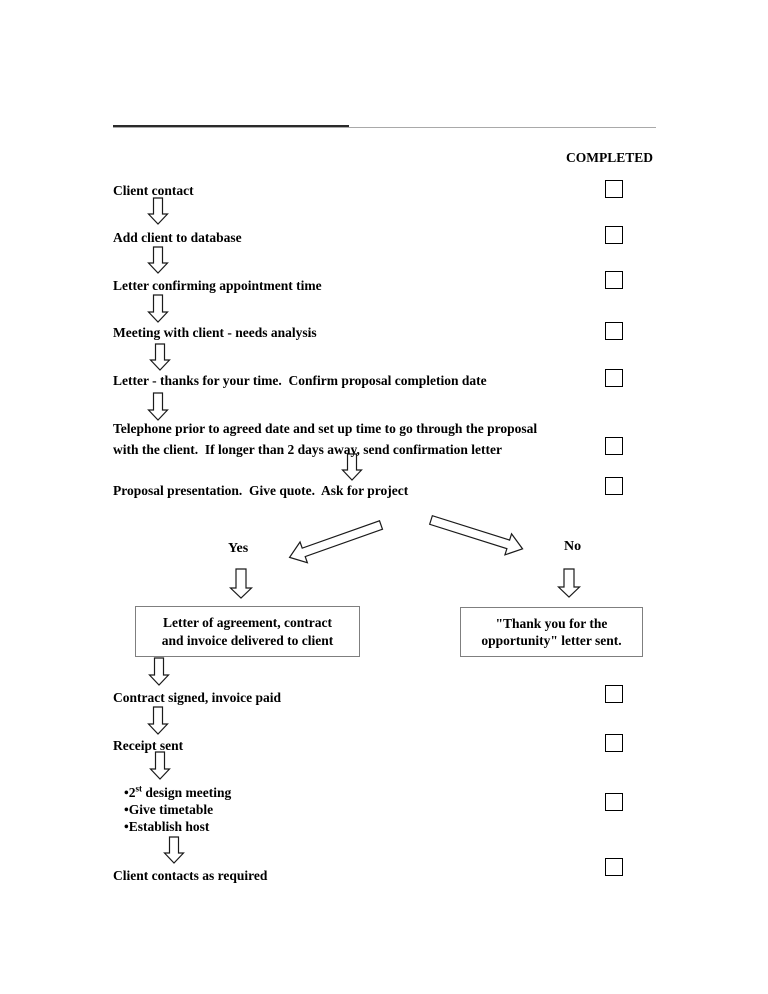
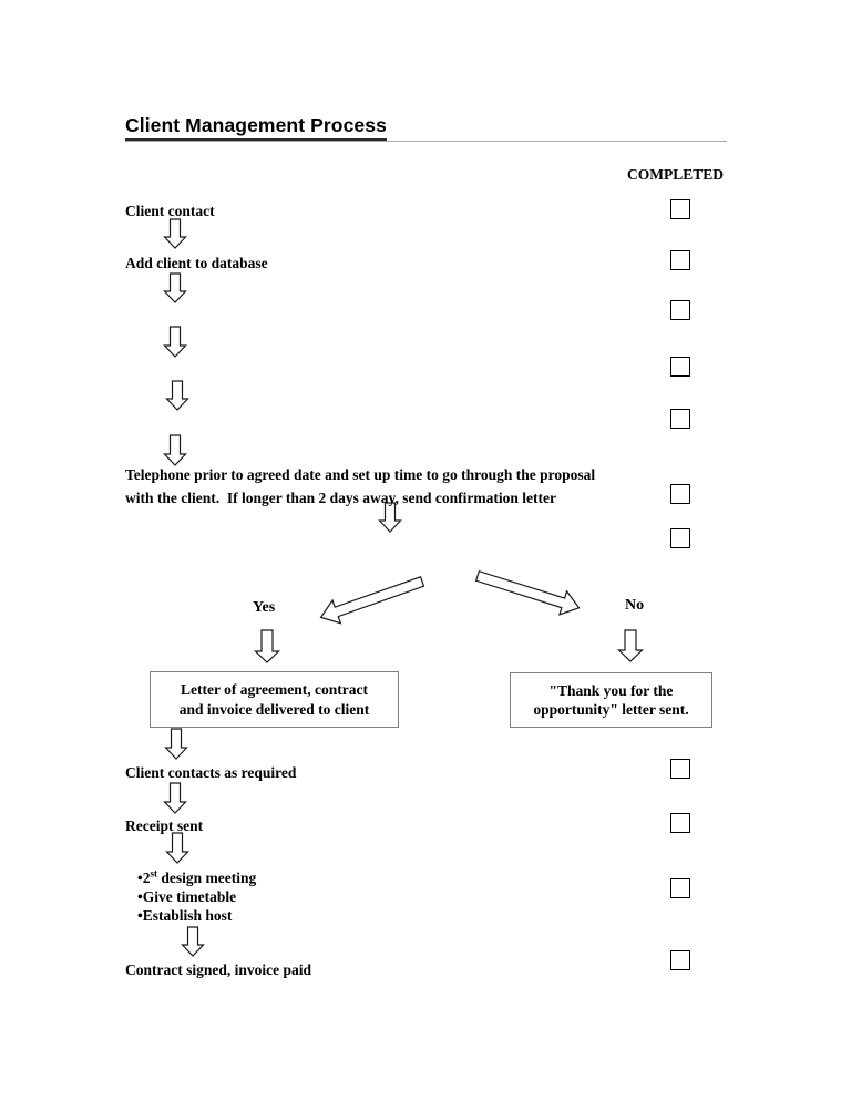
+ Client Management Process
  COMPLETED
  Client contact
  Add client to database
- Letter confirming appointment time
- Meeting with client - needs analysis
- Letter - thanks for your time. Confirm proposal completion date
  Telephone prior to agreed date and set up time to go through the proposal
  with the client. If longer than 2 days away, send confirmation letter
- Proposal presentation. Give quote. Ask for project
  Yes
  No
  Letter of agreement, contract
  and invoice delivered to client
  "Thank you for the
  opportunity" letter sent.
- Contract signed, invoice paid
+ Client contacts as required
  Receipt sent
- Client contacts as required
+ Contract signed, invoice paid
  •2st design meeting
  •Give timetable
  •Establish host
